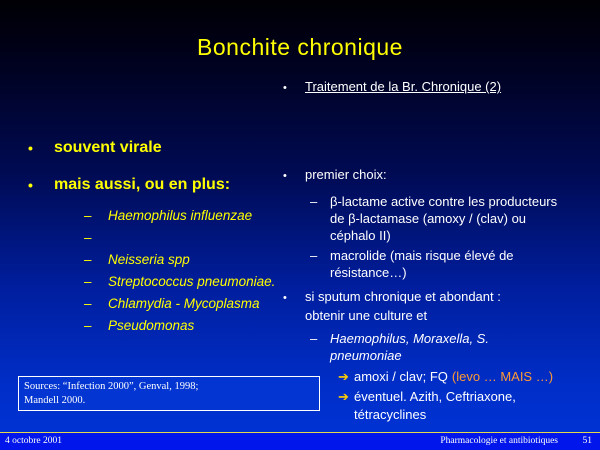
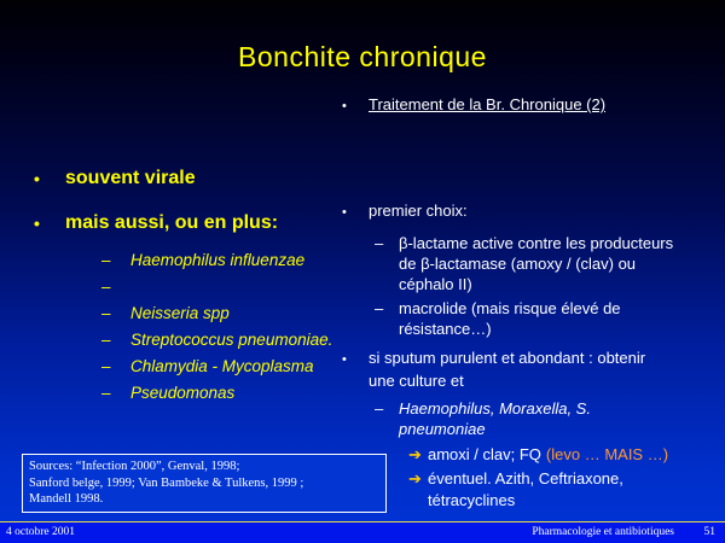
  Bonchite chronique
  •
  souvent virale
  •
  mais aussi, ou en plus:
  –
  Haemophilus influenzae
  –
  –
  Neisseria spp
  –
  Streptococcus pneumoniae.
  –
  Chlamydia - Mycoplasma
  –
  Pseudomonas
  •
  Traitement de la Br. Chronique (2)
  •
  premier choix:
  –
  β-lactame active contre les producteurs de β-lactamase (amoxy / (clav) ou céphalo II)
  –
  macrolide (mais risque élevé de résistance…)
  •
- si sputum chronique et abondant : obtenir une culture et
+ si sputum purulent et abondant : obtenir une culture et
  –
  Haemophilus, Moraxella, S. pneumoniae
  ➔
  amoxi / clav; FQ (levo … MAIS …)
  ➔
  éventuel. Azith, Ceftriaxone, tétracyclines
  Sources: “Infection 2000”, Genval, 1998;
+ Sanford belge, 1999; Van Bambeke & Tulkens, 1999 ;
- Mandell 2000.
+ Mandell 1998.
  4 octobre 2001
  Pharmacologie et antibiotiques
  51
